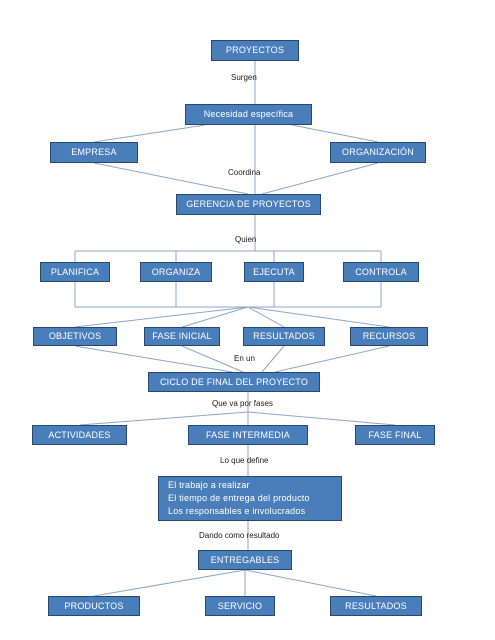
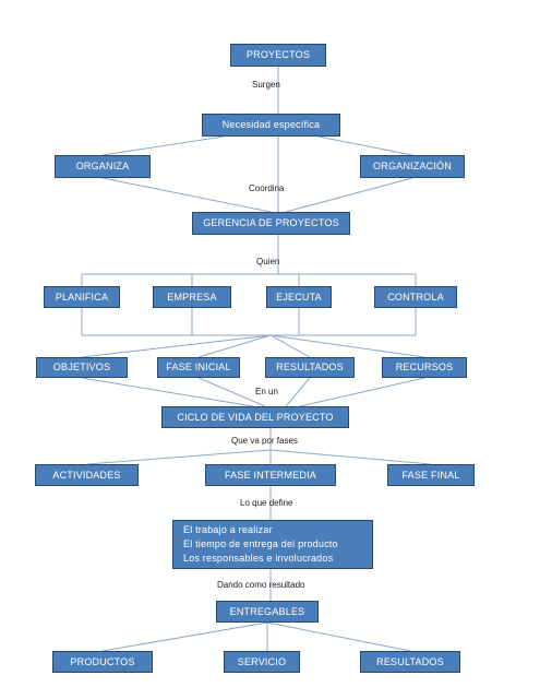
  PROYECTOS
  Necesidad específica
- EMPRESA
+ ORGANIZA
  ORGANIZACIÓN
  GERENCIA DE PROYECTOS
  PLANIFICA
- ORGANIZA
+ EMPRESA
  EJECUTA
  CONTROLA
  OBJETIVOS
  FASE INICIAL
  RESULTADOS
  RECURSOS
- CICLO DE FINAL DEL PROYECTO
+ CICLO DE VIDA DEL PROYECTO
  ACTIVIDADES
  FASE INTERMEDIA
  FASE FINAL
  El trabajo a realizar
  El tiempo de entrega del producto
  Los responsables e involucrados
  ENTREGABLES
  PRODUCTOS
  SERVICIO
  RESULTADOS
  Surgen
  Coordina
  Quien
  En un
  Que va por fases
  Lo que define
  Dando como resultado
